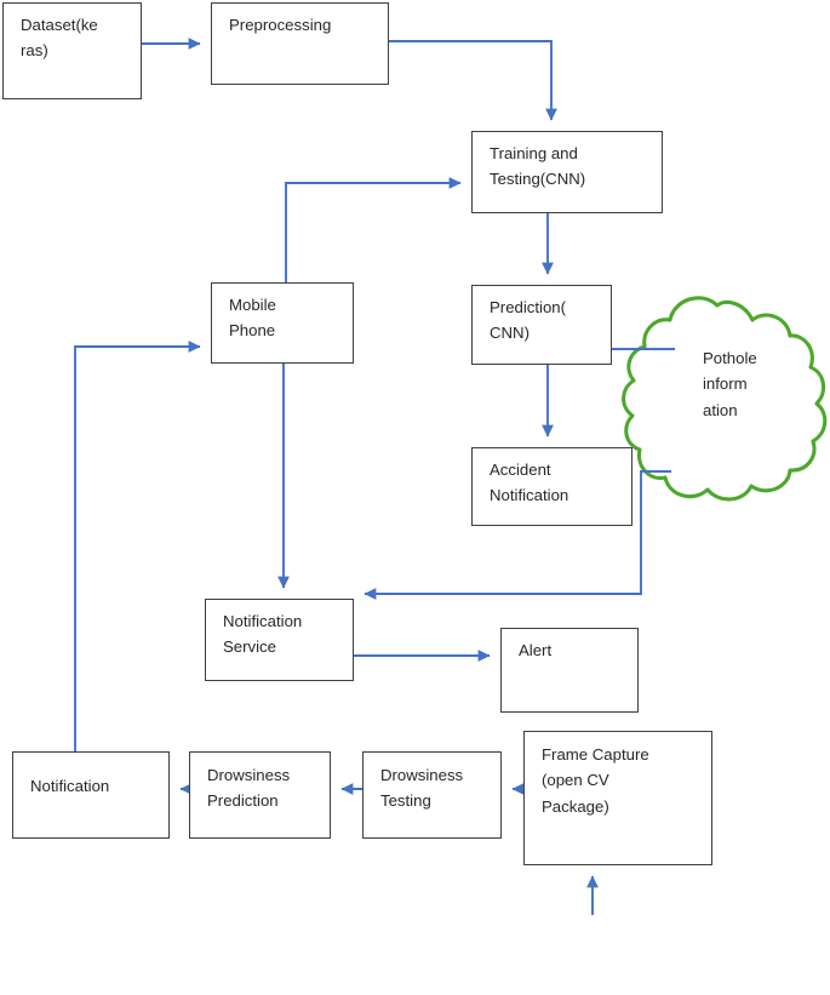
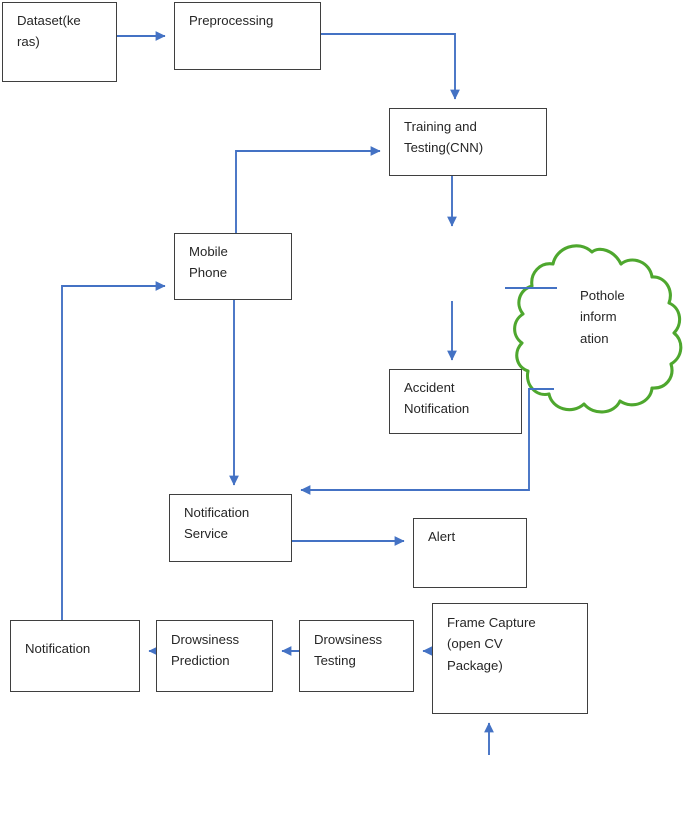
  Dataset(ke
  ras)
  Preprocessing
  Training and
  Testing(CNN)
  Mobile
  Phone
- Prediction(
- CNN)
  Pothole
  inform
  ation
  Accident
  Notification
  Notification
  Service
  Alert
  Notification
  Drowsiness
  Prediction
  Drowsiness
  Testing
  Frame Capture
  (open CV
  Package)
